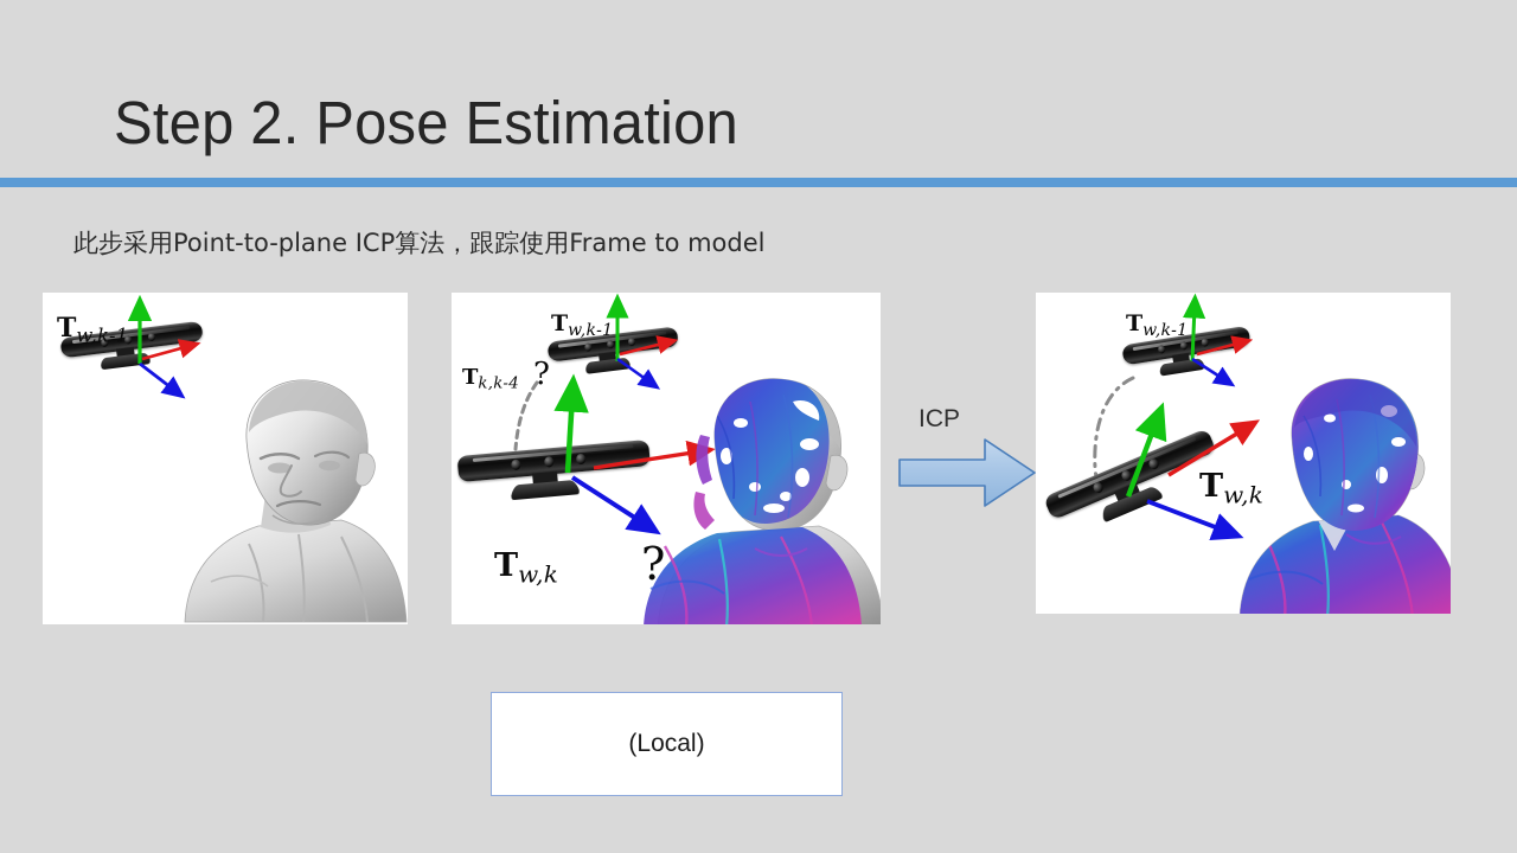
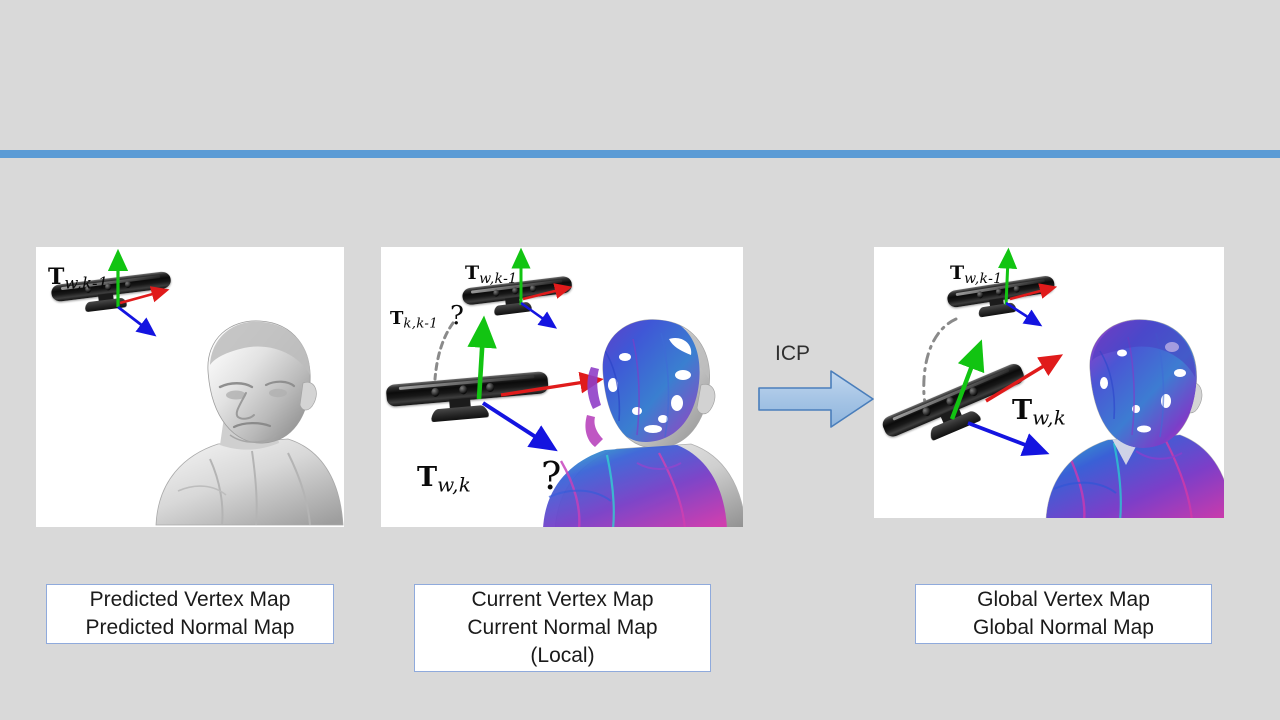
- Step 2. Pose Estimation
- 此步采用Point-to-plane ICP算法，跟踪使用Frame to model
  Tw,k-1
  Tw,k-1
- Tk,k-4
+ Tk,k-1
  ?
  Tw,k
  ?
  ICP
  Tw,k-1
  Tw,k
+ Predicted Vertex Map
+ Predicted Normal Map
+ Current Vertex Map
+ Current Normal Map
  (Local)
+ Global Vertex Map
+ Global Normal Map
